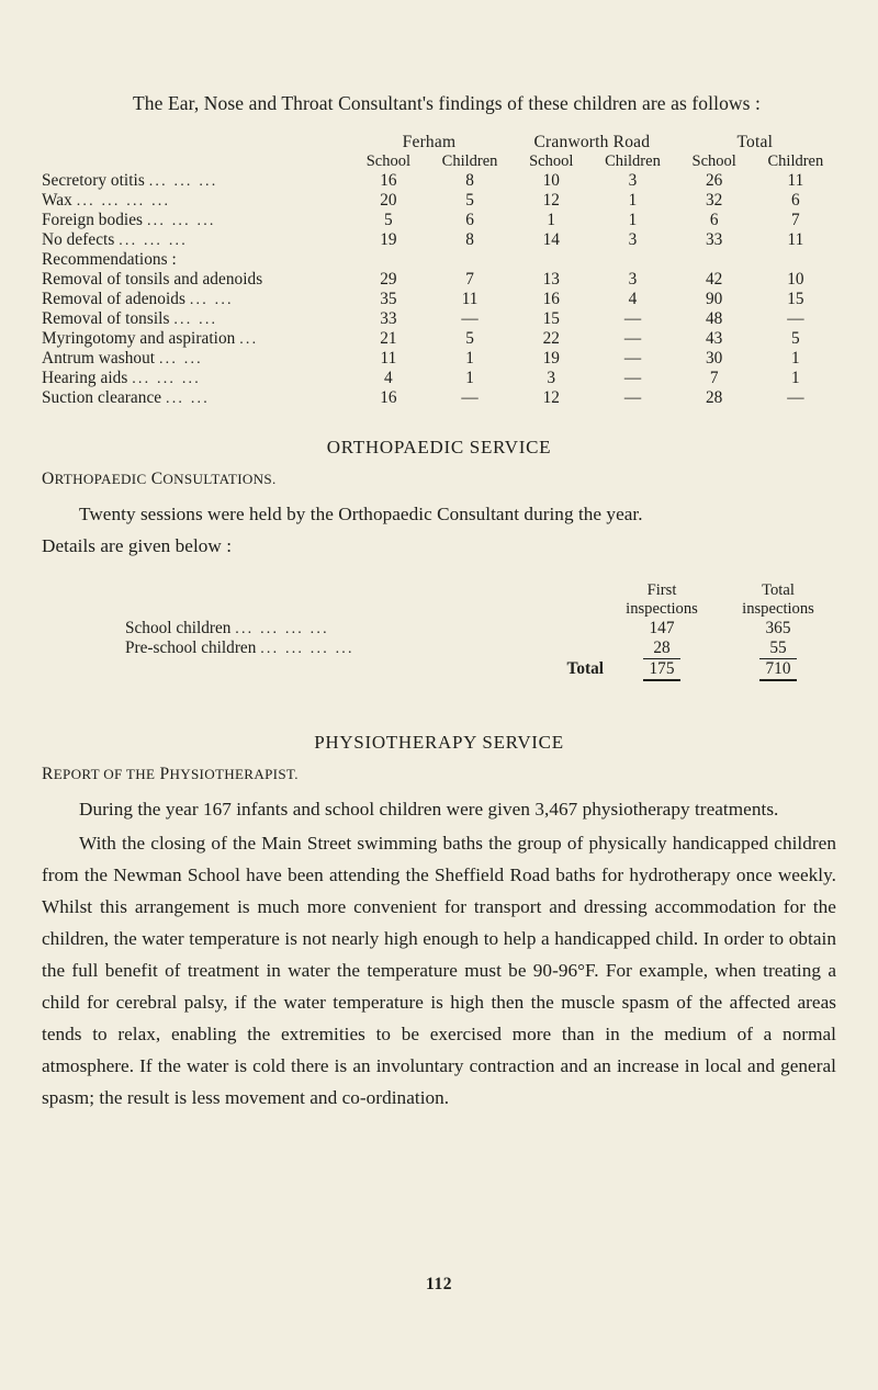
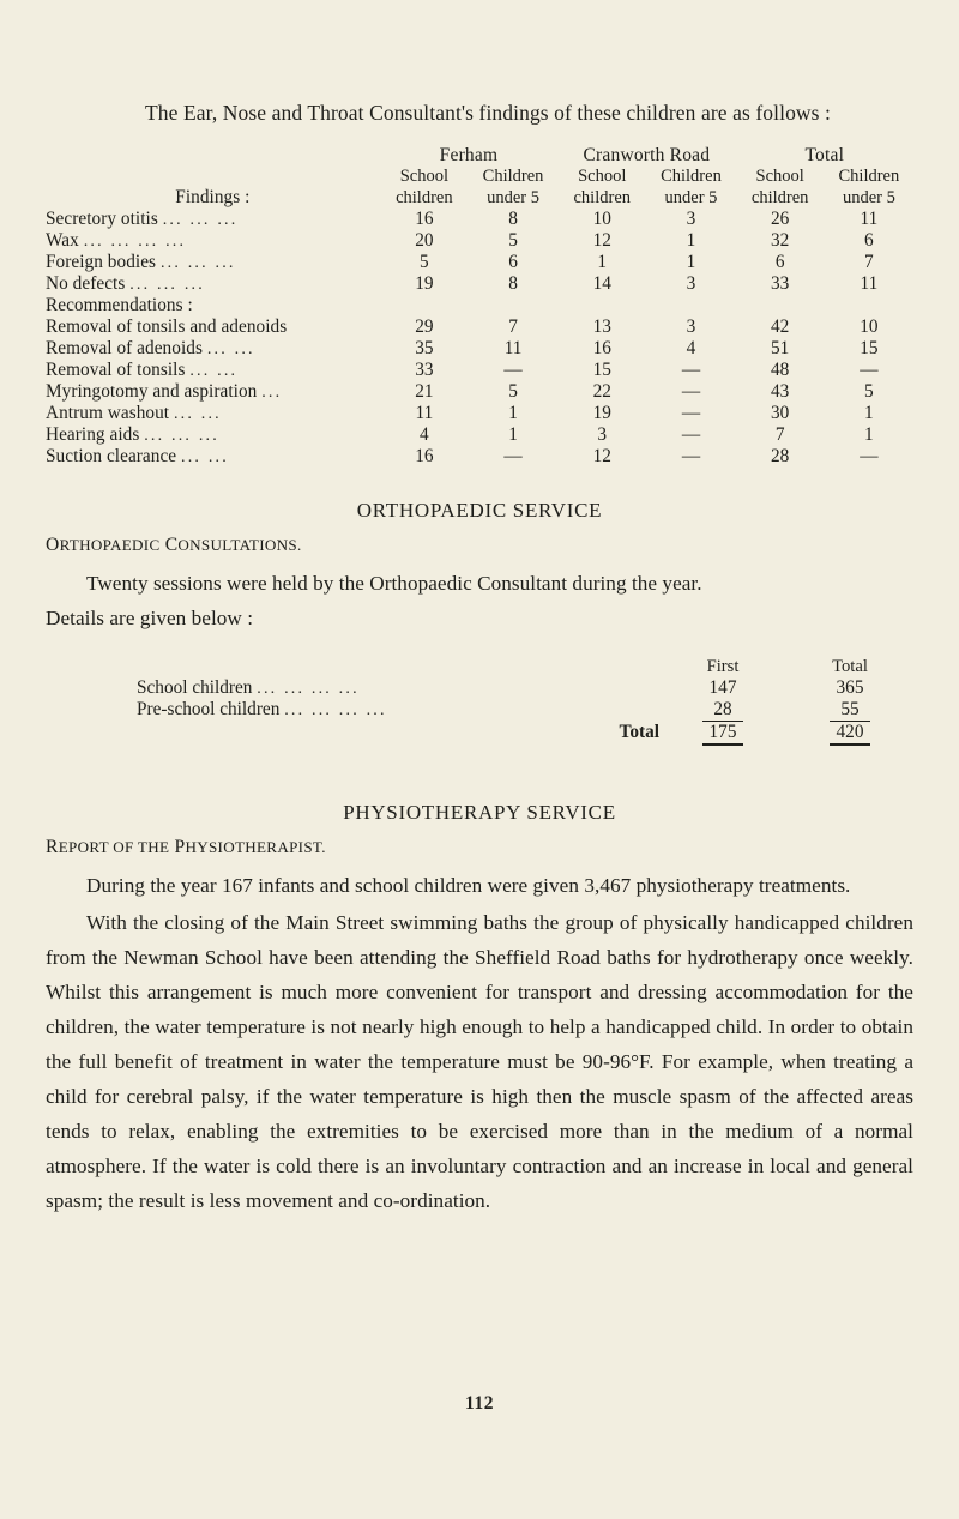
  The Ear, Nose and Throat Consultant's findings of these children are as follows :
  	Ferham	Cranworth Road	Total
  	School	Children	School	Children	School	Children
+ Findings :	children	under 5	children	under 5	children	under 5
  Secretory otitis ... ... ...	16	8	10	3	26	11
  Wax ... ... ... ...	20	5	12	1	32	6
  Foreign bodies ... ... ...	5	6	1	1	6	7
  No defects ... ... ...	19	8	14	3	33	11
  Recommendations :
  Removal of tonsils and adenoids	29	7	13	3	42	10
- Removal of adenoids ... ...	35	11	16	4	90	15
+ Removal of adenoids ... ...	35	11	16	4	51	15
  Removal of tonsils ... ...	33	—	15	—	48	—
  Myringotomy and aspiration ...	21	5	22	—	43	5
  Antrum washout ... ...	11	1	19	—	30	1
  Hearing aids ... ... ...	4	1	3	—	7	1
  Suction clearance ... ...	16	—	12	—	28	—
  ORTHOPAEDIC SERVICE
  ORTHOPAEDIC CONSULTATIONS.
  Twenty sessions were held by the Orthopaedic Consultant during the year.
  Details are given below :
  			First	Total
- 			inspections	inspections
  	School children ... ... ... ...		147	365
  	Pre-school children ... ... ... ...		28	55
- 		Total	175	710
+ 		Total	175	420
  PHYSIOTHERAPY SERVICE
  REPORT OF THE PHYSIOTHERAPIST.
  During the year 167 infants and school children were given 3,467 physiotherapy treatments.
  With the closing of the Main Street swimming baths the group of physically handicapped children from the Newman School have been attending the Sheffield Road baths for hydrotherapy once weekly. Whilst this arrangement is much more convenient for transport and dressing accommodation for the children, the water temperature is not nearly high enough to help a handicapped child. In order to obtain the full benefit of treatment in water the temperature must be 90-96°F. For example, when treating a child for cerebral palsy, if the water temperature is high then the muscle spasm of the affected areas tends to relax, enabling the extremities to be exercised more than in the medium of a normal atmosphere. If the water is cold there is an involuntary contraction and an increase in local and general spasm; the result is less movement and co-ordination.
  112
